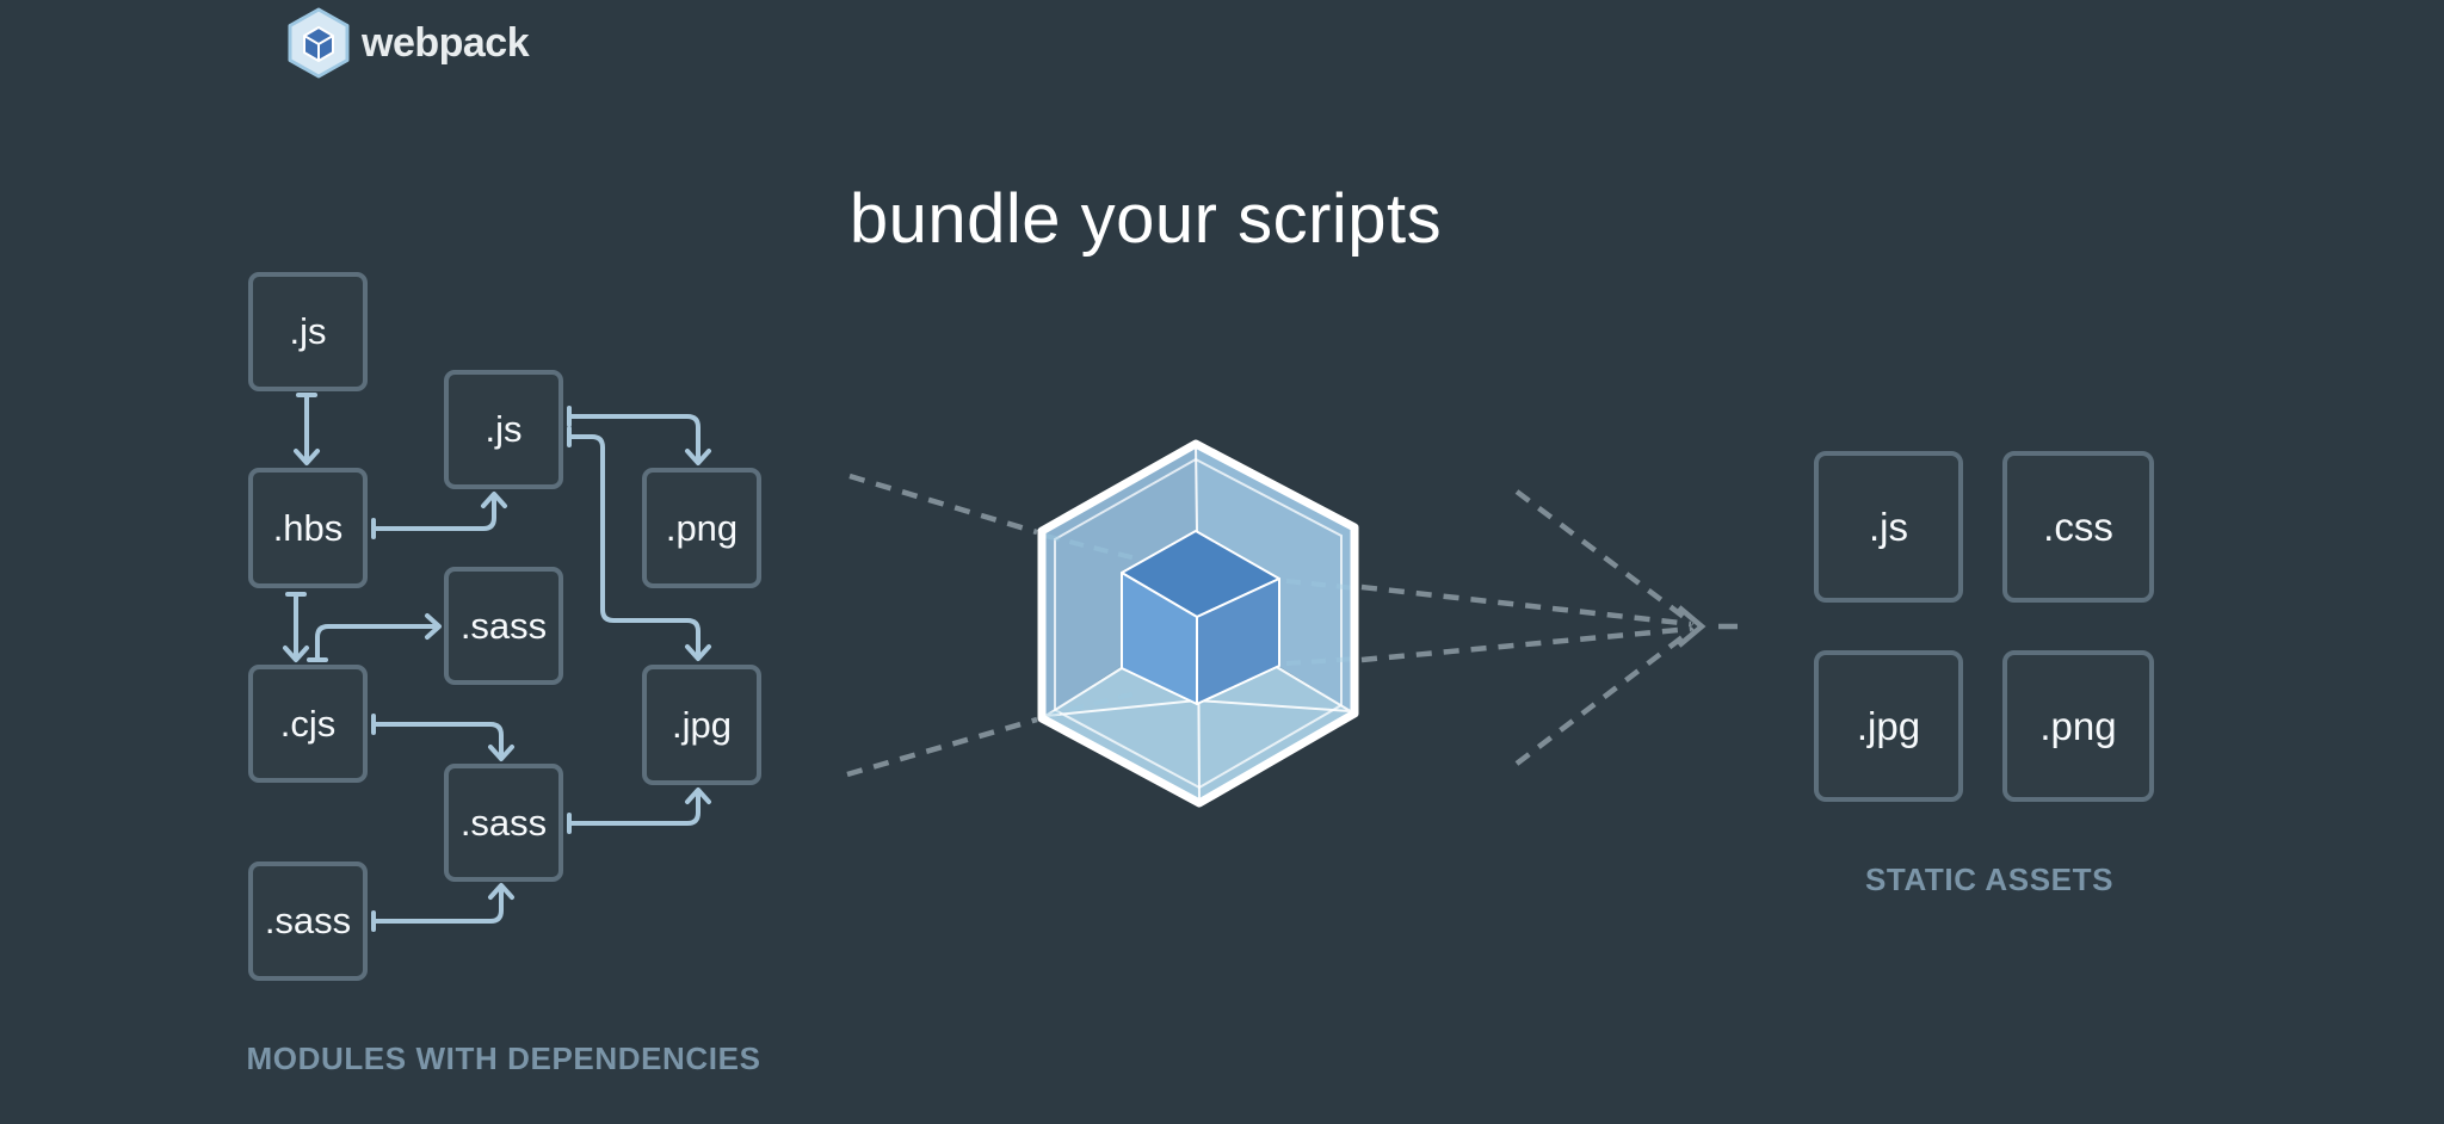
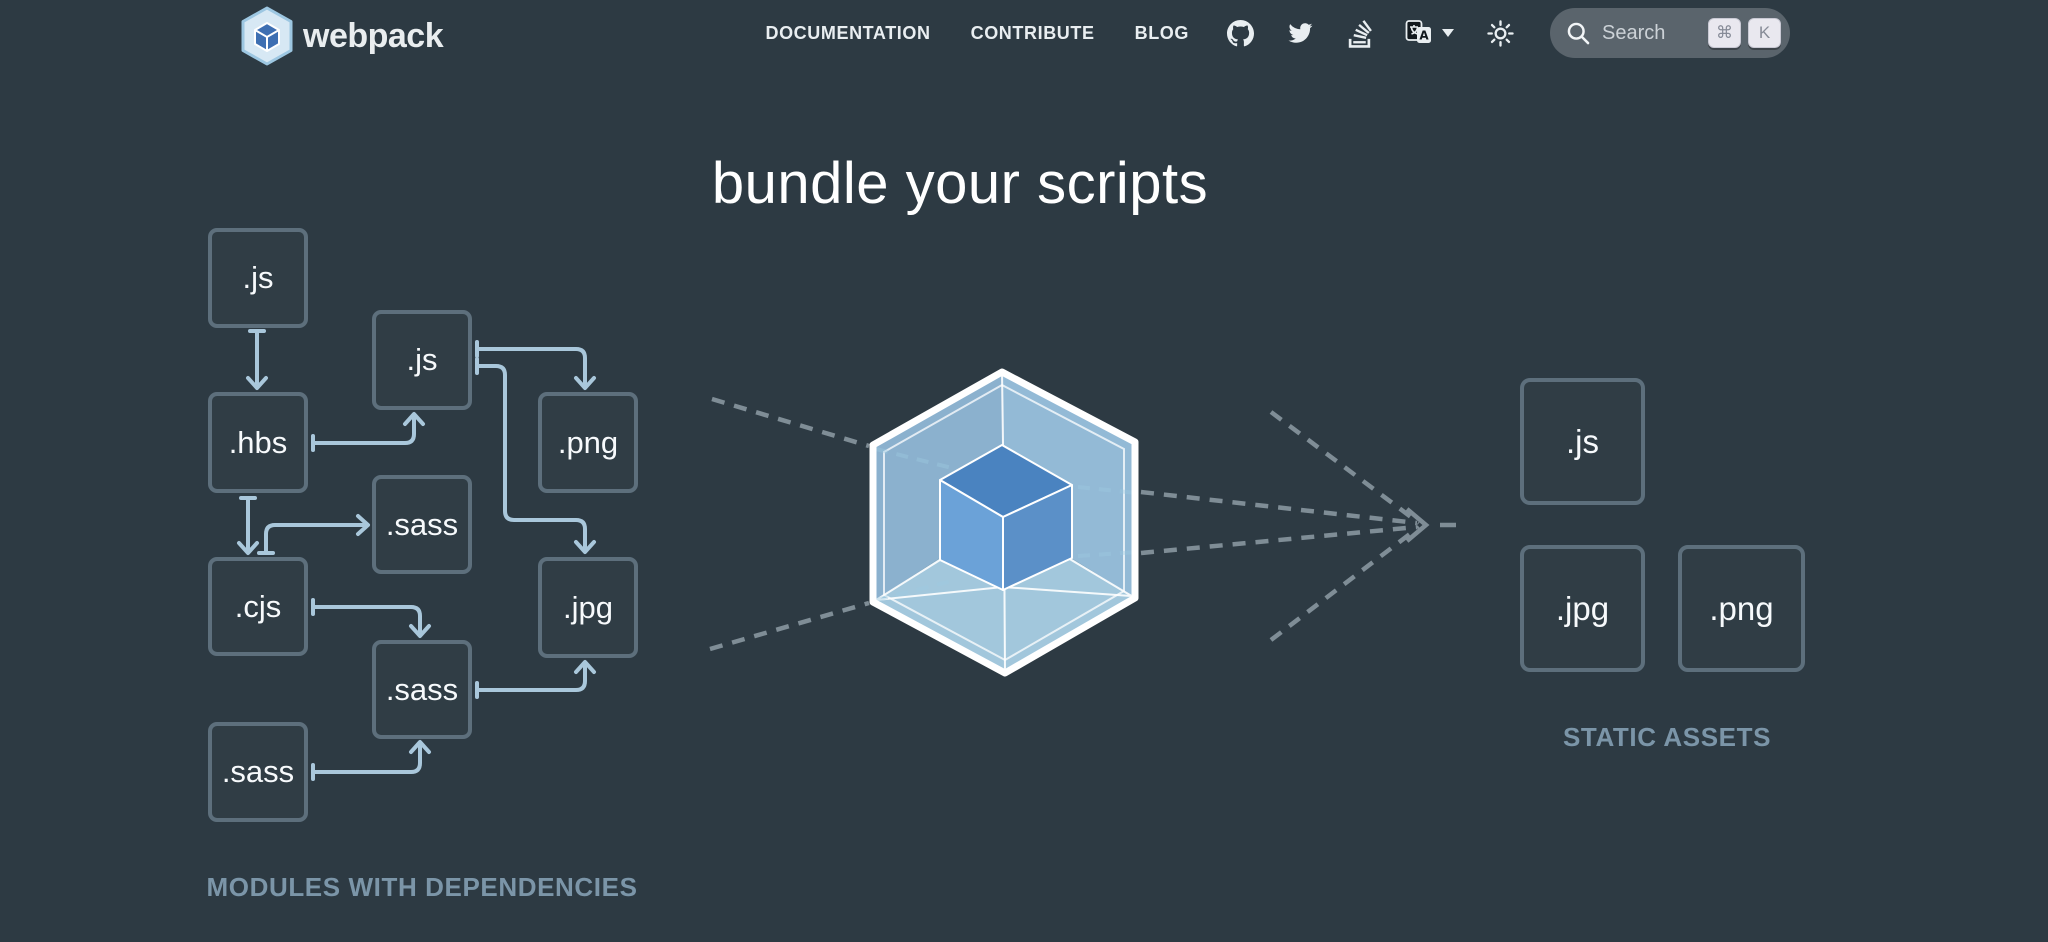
  webpack
+ DOCUMENTATION
+ CONTRIBUTE
+ BLOG
+ A
+ Search
+ ⌘
+ K
  bundle your scripts
  .js
  .hbs
  .js
  .png
  .sass
  .cjs
  .jpg
  .sass
  .sass
  MODULES WITH DEPENDENCIES
  .js
- .css
  .jpg
  .png
  STATIC ASSETS
